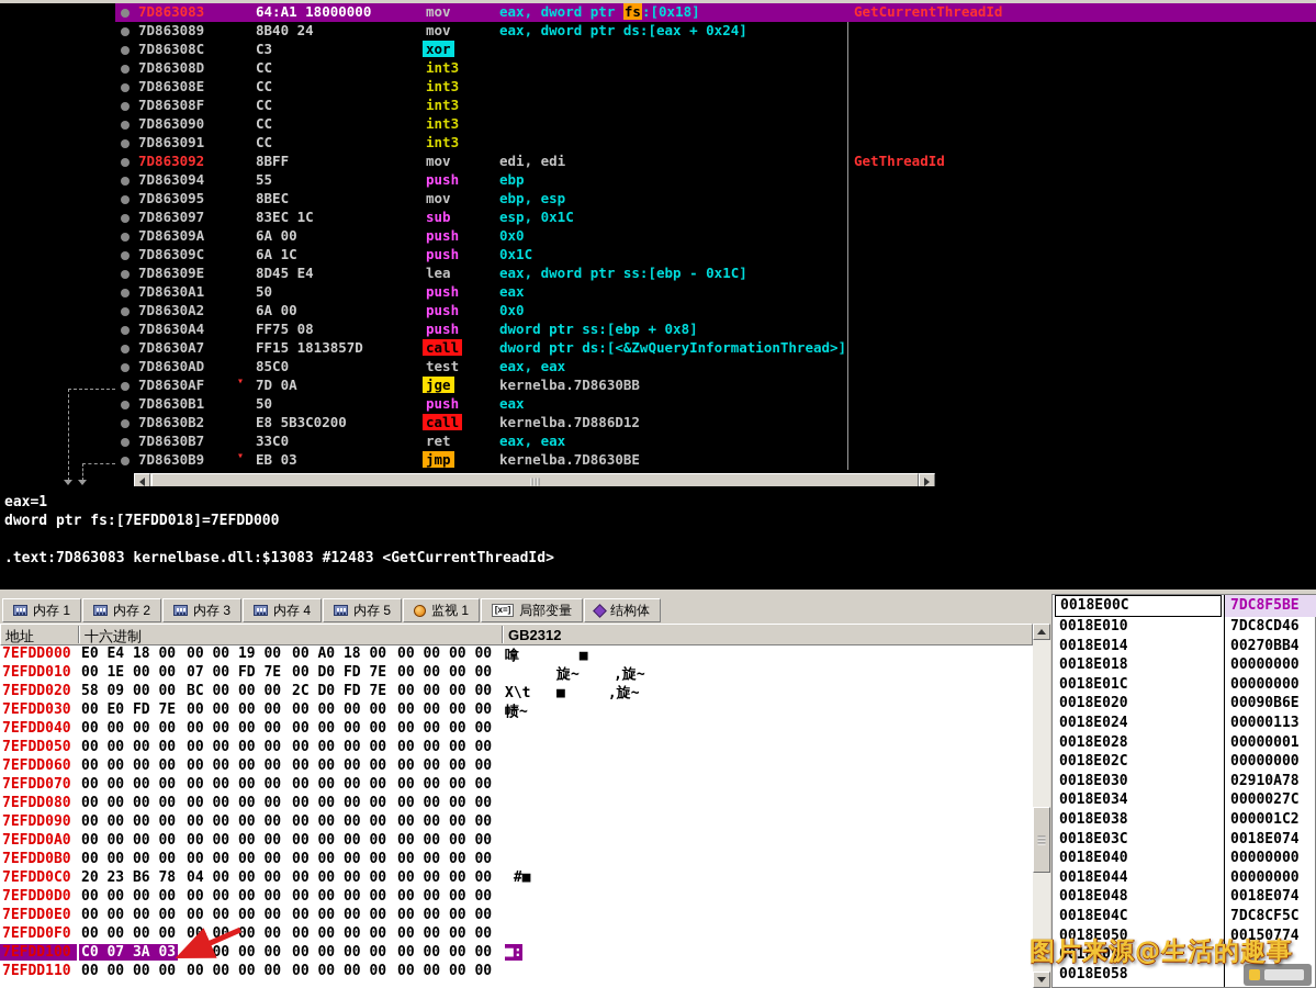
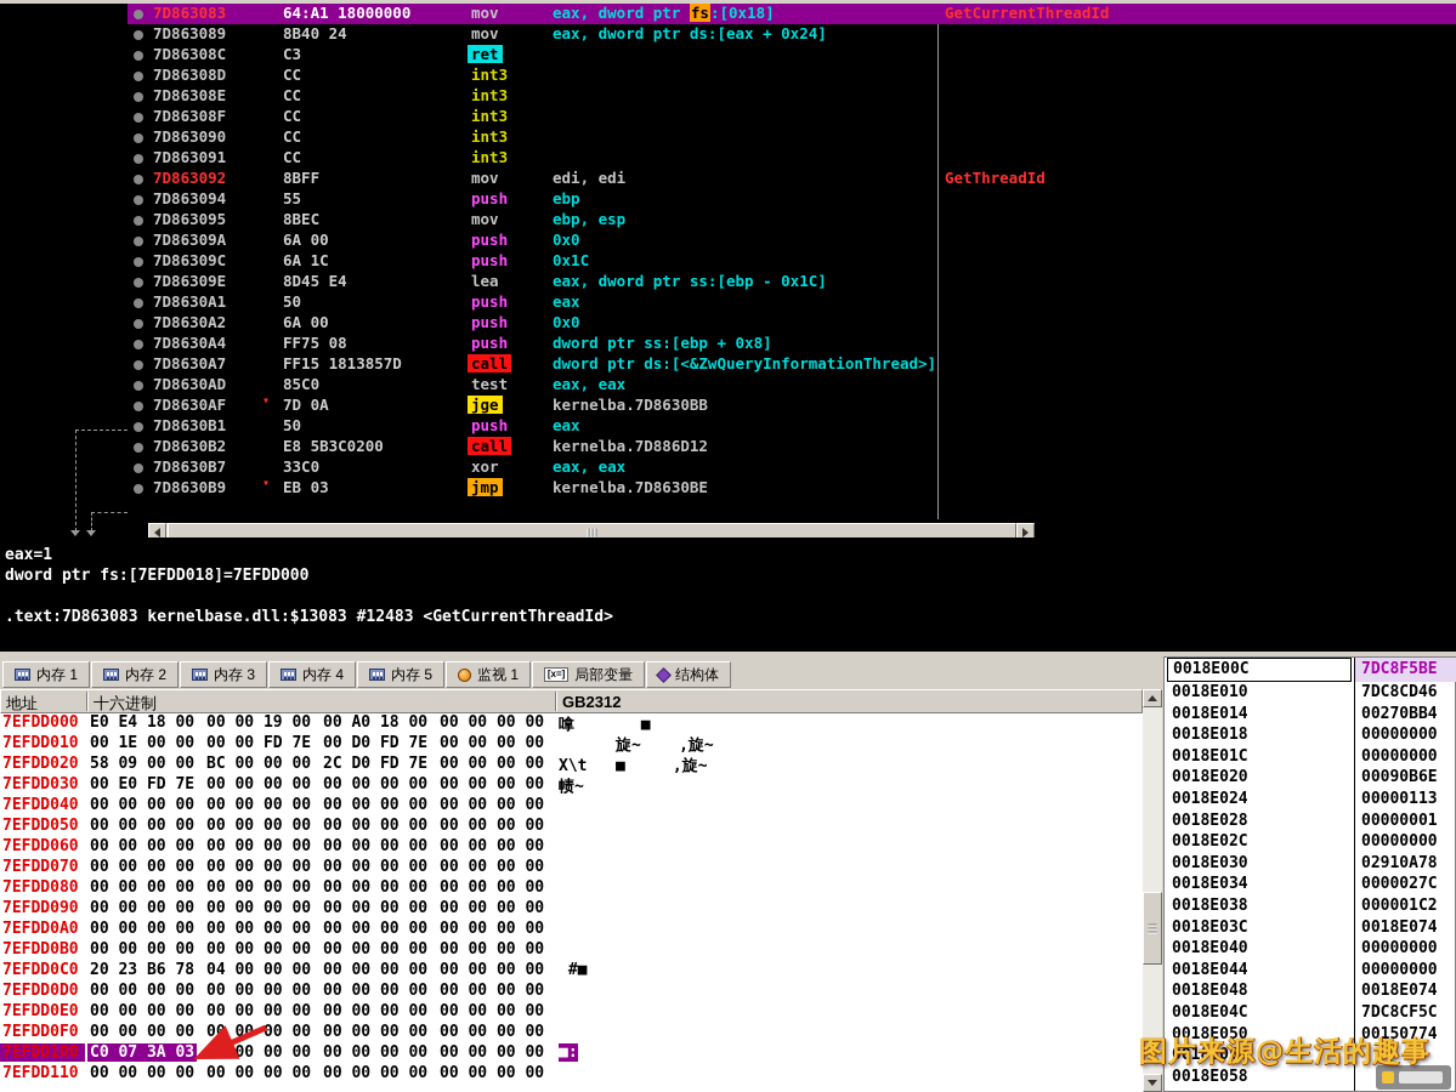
  7D863083
  64:A1 18000000
  mov
  eax, dword ptr fs:[0x18]
  GetCurrentThreadId
  7D863089
  8B40 24
  mov
  eax, dword ptr ds:[eax + 0x24]
  7D86308C
  C3
- xor
+ ret
  7D86308D
  CC
  int3
  7D86308E
  CC
  int3
  7D86308F
  CC
  int3
  7D863090
  CC
  int3
  7D863091
  CC
  int3
  7D863092
  8BFF
  mov
  edi, edi
  GetThreadId
  7D863094
  55
  push
  ebp
  7D863095
  8BEC
  mov
  ebp, esp
- 7D863097
- 83EC 1C
- sub
- esp, 0x1C
  7D86309A
  6A 00
  push
  0x0
  7D86309C
  6A 1C
  push
  0x1C
  7D86309E
  8D45 E4
  lea
  eax, dword ptr ss:[ebp - 0x1C]
  7D8630A1
  50
  push
  eax
  7D8630A2
  6A 00
  push
  0x0
  7D8630A4
  FF75 08
  push
  dword ptr ss:[ebp + 0x8]
  7D8630A7
  FF15 1813857D
  call
  dword ptr ds:[<&ZwQueryInformationThread>]
  7D8630AD
  85C0
  test
  eax, eax
  7D8630AF
  ▾
  7D 0A
  jge
  kernelba.7D8630BB
  7D8630B1
  50
  push
  eax
  7D8630B2
  E8 5B3C0200
  call
  kernelba.7D886D12
  7D8630B7
  33C0
- ret
+ xor
  eax, eax
  7D8630B9
  ▾
  EB 03
  jmp
  kernelba.7D8630BE
  eax=1
  dword ptr fs:[7EFDD018]=7EFDD000
  .text:7D863083 kernelbase.dll:$13083 #12483 <GetCurrentThreadId>
  内存 1
  内存 2
  内存 3
  内存 4
  内存 5
  监视 1
  [x=]
  局部变量
  结构体
  地址
  十六进制
  GB2312
  7EFDD000
  E0 E4 18 00
  00 00 19 00
  00 A0 18 00
  00 00 00 00
  嗱 ■
  7EFDD010
  00 1E 00 00
- 07 00 FD 7E
+ 00 00 FD 7E
  00 D0 FD 7E
  00 00 00 00
  旋~ ,旋~
  7EFDD020
  58 09 00 00
  BC 00 00 00
  2C D0 FD 7E
  00 00 00 00
  X\t ■ ,旋~
  7EFDD030
  00 E0 FD 7E
  00 00 00 00
  00 00 00 00
  00 00 00 00
  帻~
  7EFDD040
  00 00 00 00
  00 00 00 00
  00 00 00 00
  00 00 00 00
  7EFDD050
  00 00 00 00
  00 00 00 00
  00 00 00 00
  00 00 00 00
  7EFDD060
  00 00 00 00
  00 00 00 00
  00 00 00 00
  00 00 00 00
  7EFDD070
  00 00 00 00
  00 00 00 00
  00 00 00 00
  00 00 00 00
  7EFDD080
  00 00 00 00
  00 00 00 00
  00 00 00 00
  00 00 00 00
  7EFDD090
  00 00 00 00
  00 00 00 00
  00 00 00 00
  00 00 00 00
  7EFDD0A0
  00 00 00 00
  00 00 00 00
  00 00 00 00
  00 00 00 00
  7EFDD0B0
  00 00 00 00
  00 00 00 00
  00 00 00 00
  00 00 00 00
  7EFDD0C0
  20 23 B6 78
  04 00 00 00
  00 00 00 00
  00 00 00 00
  #■
  7EFDD0D0
  00 00 00 00
  00 00 00 00
  00 00 00 00
  00 00 00 00
  7EFDD0E0
  00 00 00 00
  00 00 00 00
  00 00 00 00
  00 00 00 00
  7EFDD0F0
  00 00 00 00
  00 0 00 00
  00 00 00 00
  00 00 00 00
  7EFDD100
  C0 07 3A 03
  0 00 00 00
  00 00 00 00
  00 00 00 00
  ■:
  7EFDD110
  00 00 00 00
  00 00 00 00
  00 00 00 00
  00 00 00 00
  0018E00C
  7DC8F5BE
  0018E010
  7DC8CD46
  0018E014
  00270BB4
  0018E018
  00000000
  0018E01C
  00000000
  0018E020
  00090B6E
  0018E024
  00000113
  0018E028
  00000001
  0018E02C
  00000000
  0018E030
  02910A78
  0018E034
  0000027C
  0018E038
  000001C2
  0018E03C
  0018E074
  0018E040
  00000000
  0018E044
  00000000
  0018E048
  0018E074
  0018E04C
  7DC8CF5C
  0018E050
  00150774
  0018E054
  0018E058
  图片来源@生活的趣事
